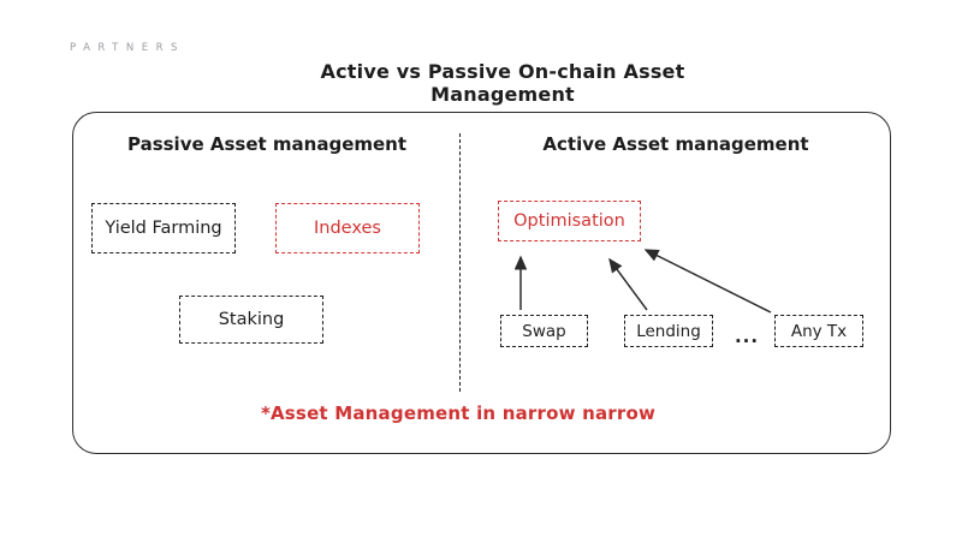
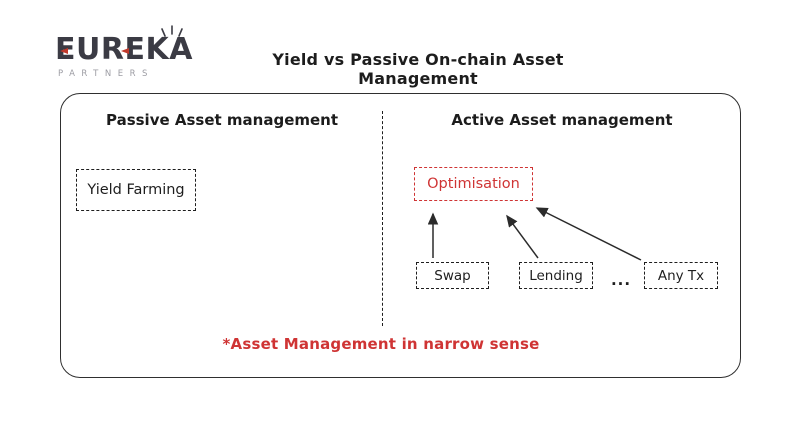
+ EUREKA
  PARTNERS
- Active vs Passive On-chain Asset Management
+ Yield vs Passive On-chain Asset Management
  Passive Asset management
  Active Asset management
  Yield Farming
- Indexes
- Staking
  Optimisation
  Swap
  Lending
  ...
  Any Tx
- *Asset Management in narrow narrow
+ *Asset Management in narrow sense
